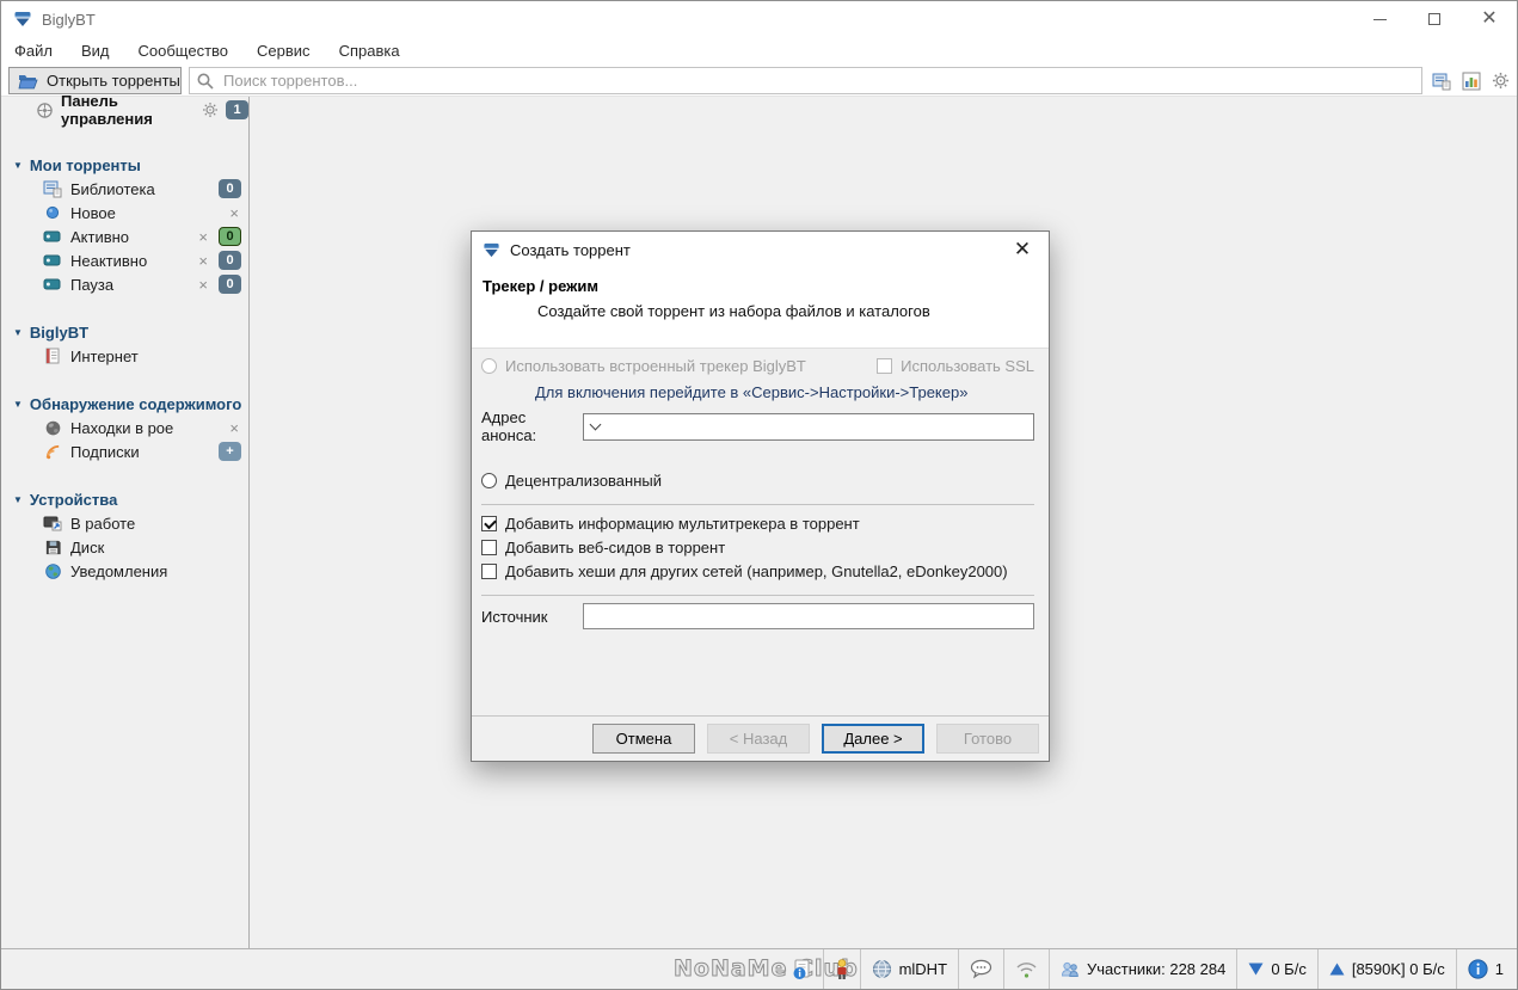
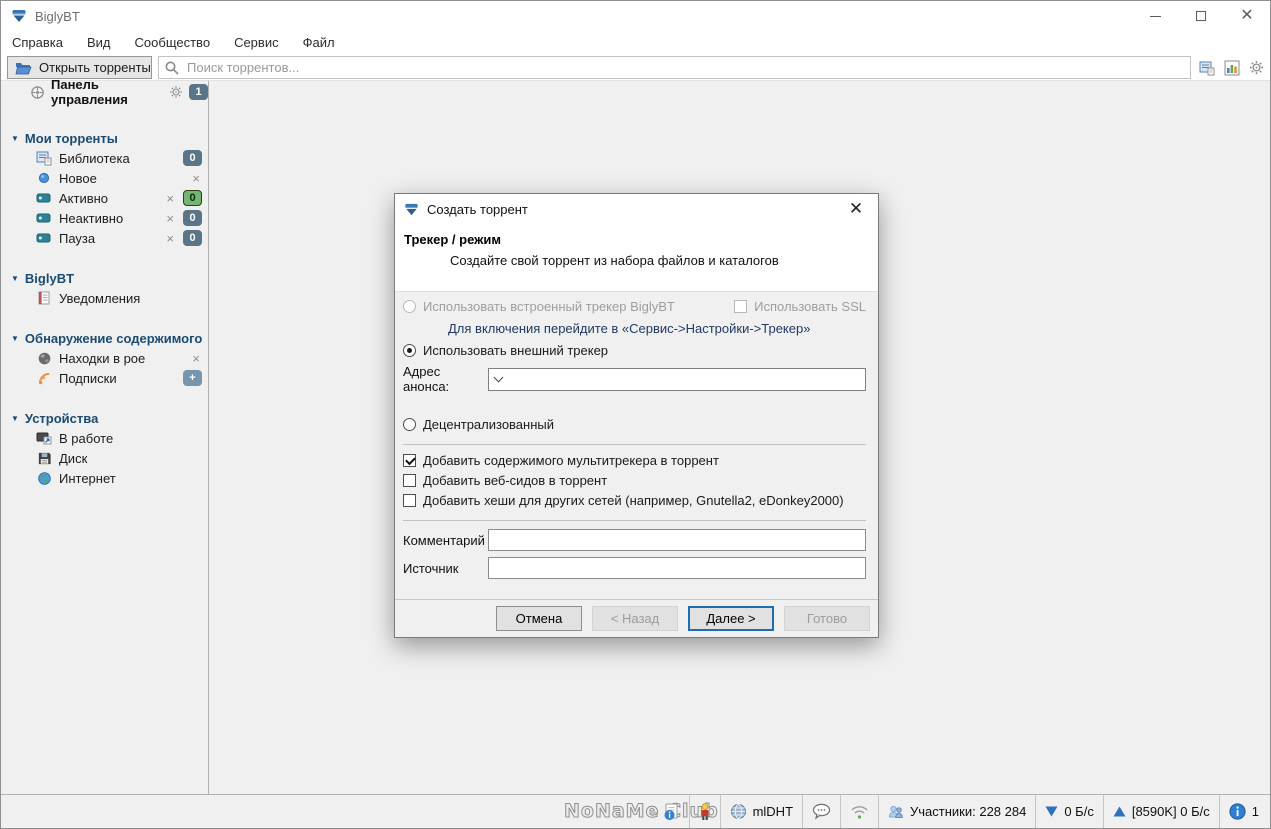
  BiglyBT
  ✕
- Файл
+ Справка
  Вид
  Сообщество
  Сервис
- Справка
+ Файл
  Открыть торренты
  Поиск торрентов...
  Панель управления
  1
  ▼
  Мои торренты
  Библиотека
  0
  Новое
  ×
  Активно
  ×
  0
  Неактивно
  ×
  0
  Пауза
  ×
  0
  ▼
  BiglyBT
- Интернет
+ Уведомления
  ▼
  Обнаружение содержимого
  Находки в рое
  ×
  Подписки
  +
  ▼
  Устройства
  В работе
  Диск
- Уведомления
+ Интернет
  Создать торрент
  ✕
  Трекер / режим
  Создайте свой торрент из набора файлов и каталогов
  Использовать встроенный трекер BiglyBT
  Использовать SSL
  Для включения перейдите в «Сервис->Настройки->Трекер»
+ Использовать внешний трекер
  Адрес анонса:
  Децентрализованный
- Добавить информацию мультитрекера в торрент
+ Добавить содержимого мультитрекера в торрент
  Добавить веб-сидов в торрент
  Добавить хеши для других сетей (например, Gnutella2, eDonkey2000)
+ Комментарий
  Источник
  Отмена
  < Назад
  Далее >
  Готово
  NoNaMelub
  mlDHT
  Участники: 228 284
  0 Б/с
  [8590K] 0 Б/с
  1
